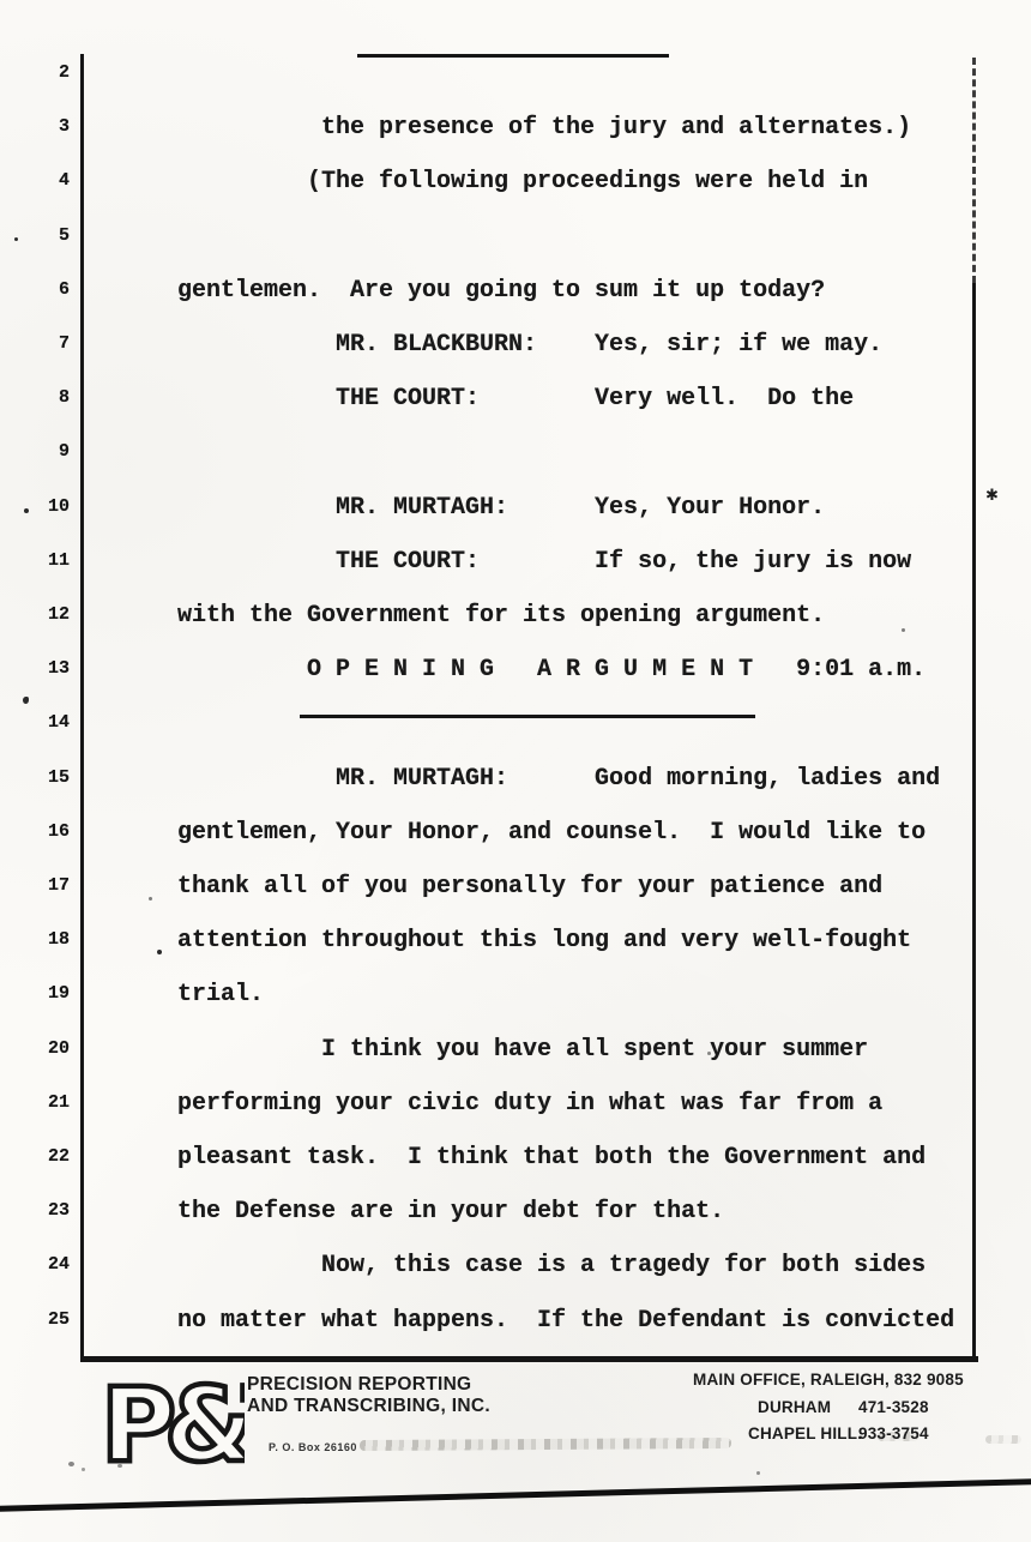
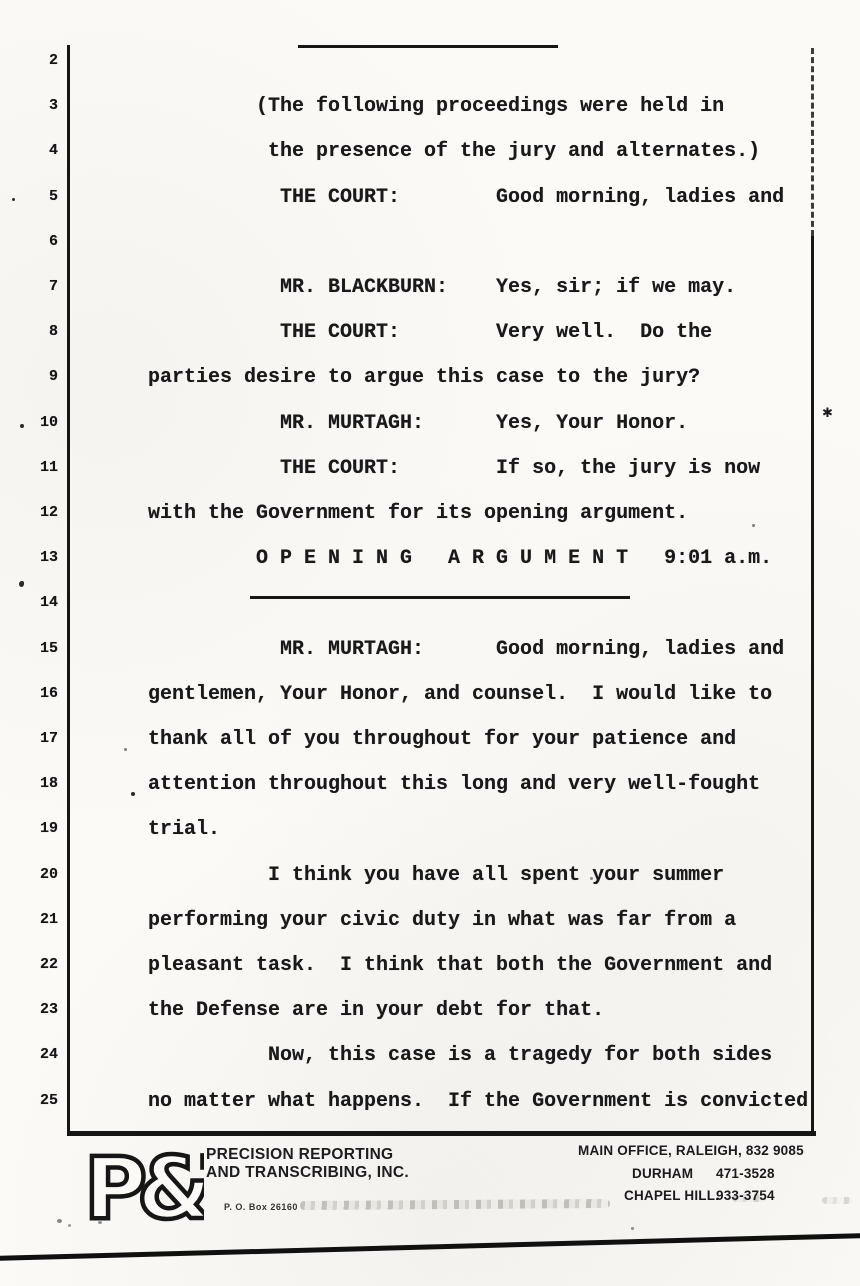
  2
  3
- the presence of the jury and alternates.)
+ (The following proceedings were held in
  4
- (The following proceedings were held in
+ the presence of the jury and alternates.)
  5
+ THE COURT: Good morning, ladies and
  6
- gentlemen. Are you going to sum it up today?
  7
  MR. BLACKBURN: Yes, sir; if we may.
  8
  THE COURT: Very well. Do the
  9
+ parties desire to argue this case to the jury?
  10
  MR. MURTAGH: Yes, Your Honor.
  11
  THE COURT: If so, the jury is now
  12
  with the Government for its opening argument.
  13
  O P E N I N G A R G U M E N T 9:01 a.m.
  14
  15
  MR. MURTAGH: Good morning, ladies and
  16
  gentlemen, Your Honor, and counsel. I would like to
  17
- thank all of you personally for your patience and
+ thank all of you throughout for your patience and
  18
  attention throughout this long and very well-fought
  19
  trial.
  20
  I think you have all spent your summer
  21
  performing your civic duty in what was far from a
  22
  pleasant task. I think that both the Government and
  23
  the Defense are in your debt for that.
  24
  Now, this case is a tragedy for both sides
  25
- no matter what happens. If the Defendant is convicted
+ no matter what happens. If the Government is convicted
  ✱
  PRECISION REPORTING
  AND TRANSCRIBING, INC.
  P. O. Box 26160
  MAIN OFFICE, RALEIGH, 832 9085
  DURHAM
  471-3528
  CHAPEL HILL.
  933-3754
